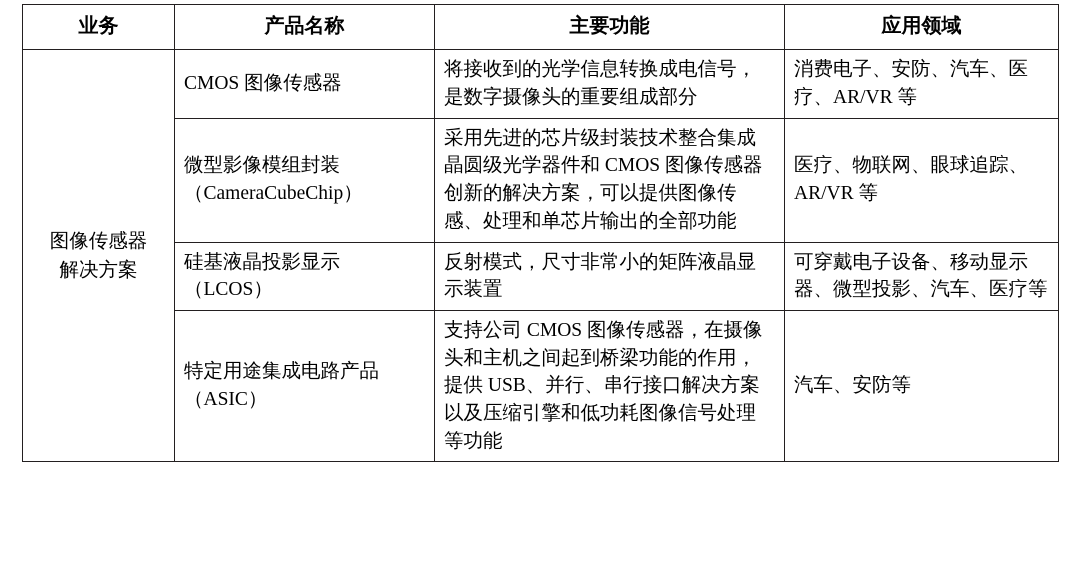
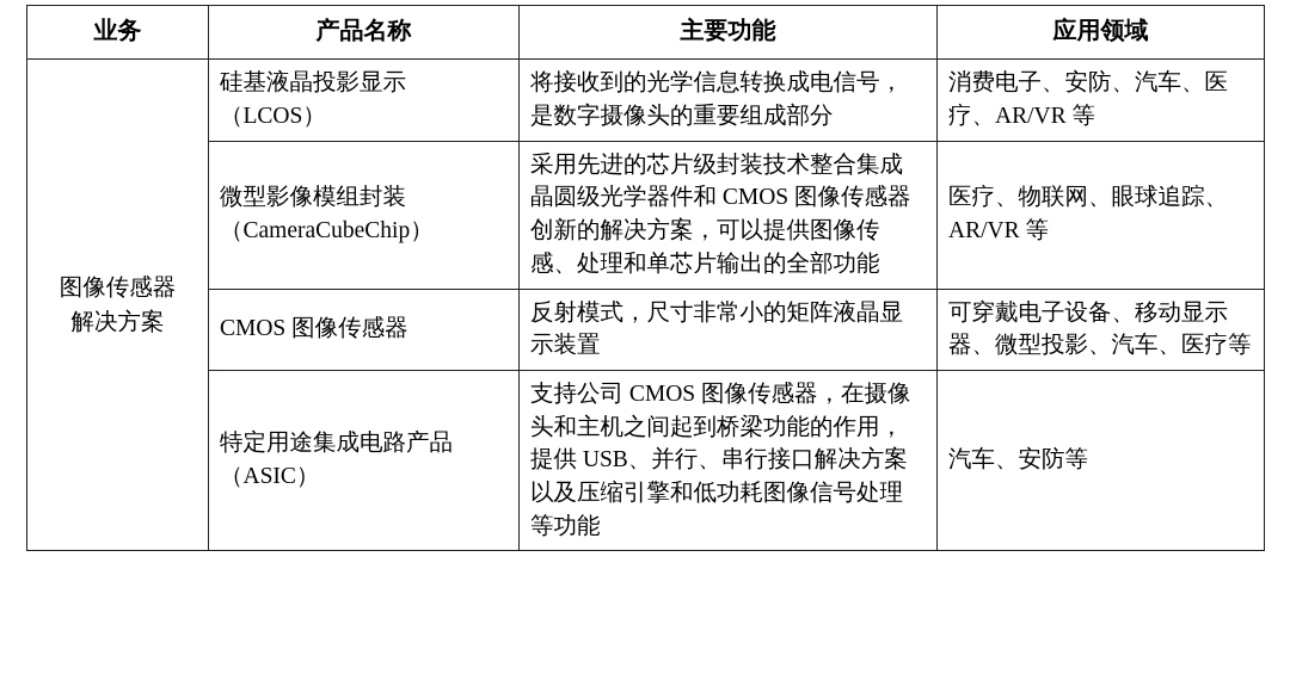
  业务	产品名称	主要功能	应用领域
- 图像传感器 解决方案	CMOS 图像传感器	将接收到的光学信息转换成电信号，是数字摄像头的重要组成部分	消费电子、安防、汽车、医疗、AR/VR 等
+ 图像传感器 解决方案	硅基液晶投影显示（LCOS）	将接收到的光学信息转换成电信号，是数字摄像头的重要组成部分	消费电子、安防、汽车、医疗、AR/VR 等
  微型影像模组封装（CameraCubeChip）	采用先进的芯片级封装技术整合集成晶圆级光学器件和 CMOS 图像传感器创新的解决方案，可以提供图像传感、处理和单芯片输出的全部功能	医疗、物联网、眼球追踪、AR/VR 等
- 硅基液晶投影显示（LCOS）	反射模式，尺寸非常小的矩阵液晶显示装置	可穿戴电子设备、移动显示器、微型投影、汽车、医疗等
+ CMOS 图像传感器	反射模式，尺寸非常小的矩阵液晶显示装置	可穿戴电子设备、移动显示器、微型投影、汽车、医疗等
  特定用途集成电路产品（ASIC）	支持公司 CMOS 图像传感器，在摄像头和主机之间起到桥梁功能的作用，提供 USB、并行、串行接口解决方案以及压缩引擎和低功耗图像信号处理等功能	汽车、安防等
